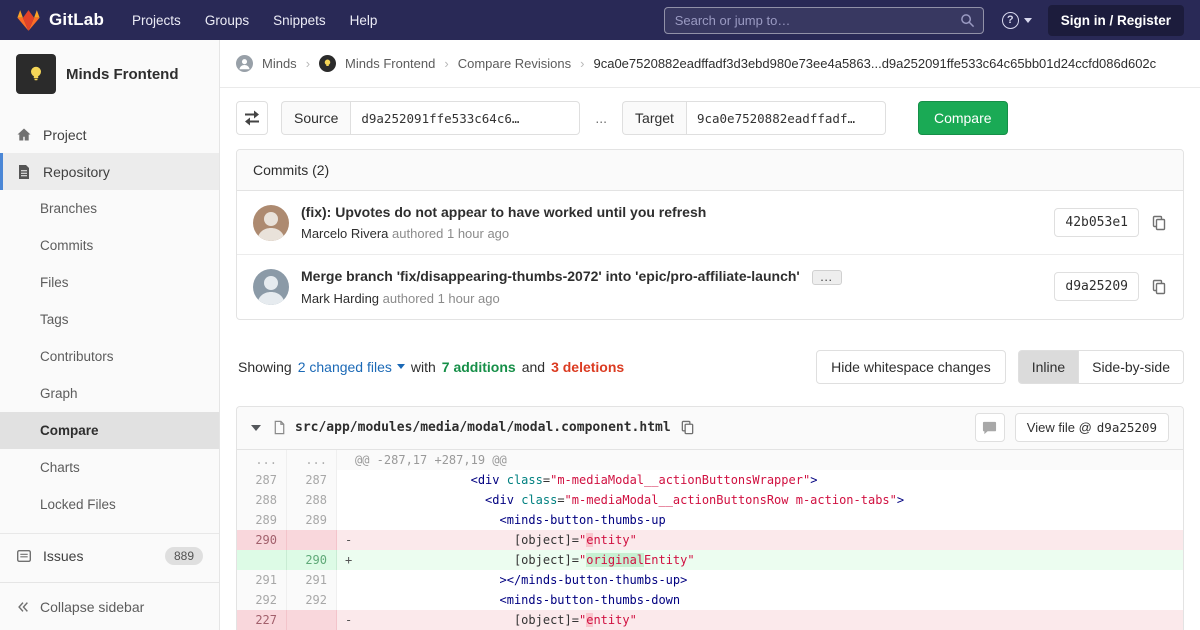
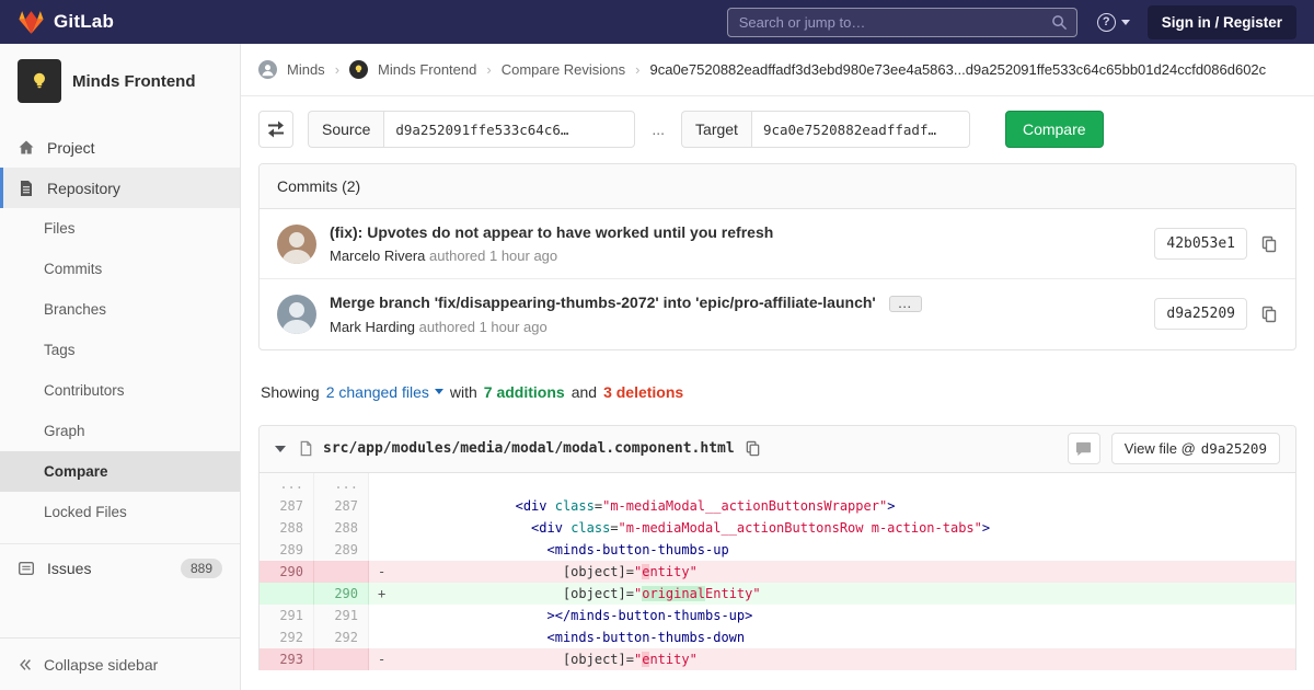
  GitLab
- Projects
- Groups
- Snippets
- Help
  Search or jump to…
  ?
  Sign in / Register
  Minds Frontend
  Project
  Repository
- Branches
+ Files
  Commits
- Files
+ Branches
  Tags
  Contributors
  Graph
  Compare
- Charts
  Locked Files
  Issues
  889
  Collapse sidebar
  Minds
  ›
  Minds Frontend
  ›
  Compare Revisions
  ›
  9ca0e7520882eadffadf3d3ebd980e73ee4a5863...d9a252091ffe533c64c65bb01d24ccfd086d602c
  Source
  d9a252091ffe533c64c6…
  ...
  Target
  9ca0e7520882eadffadf…
  Compare
  Commits (2)
  (fix): Upvotes do not appear to have worked until you refresh
  Marcelo Rivera authored 1 hour ago
  42b053e1
  Merge branch 'fix/disappearing-thumbs-2072' into 'epic/pro-affiliate-launch' …
  Mark Harding authored 1 hour ago
  d9a25209
  Showing
  2 changed files
  with
  7 additions
  and
  3 deletions
- Hide whitespace changes
- Inline
- Side-by-side
  src/app/modules/media/modal/modal.component.html
  View file @
  d9a25209
  ...
  ...
- @@ -287,17 +287,19 @@
  287
  287
  <div class="m-mediaModal__actionButtonsWrapper">
  288
  288
  <div class="m-mediaModal__actionButtonsRow m-action-tabs">
  289
  289
  <minds-button-thumbs-up
  290
  - [object]="entity"
  290
  + [object]="originalEntity"
  291
  291
  ></minds-button-thumbs-up>
  292
  292
  <minds-button-thumbs-down
- 227
+ 293
  - [object]="entity"
